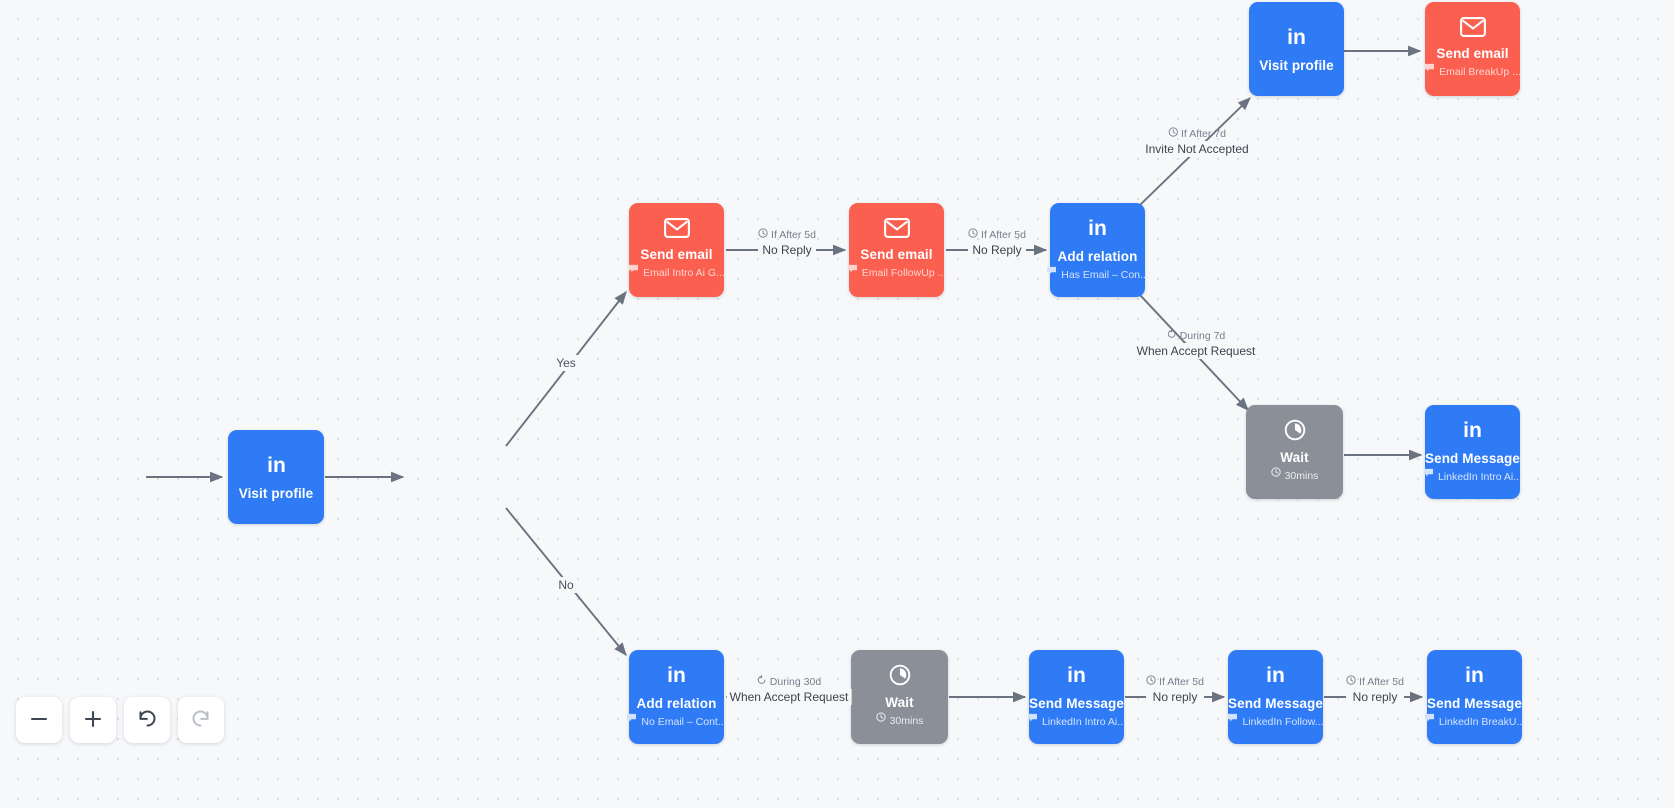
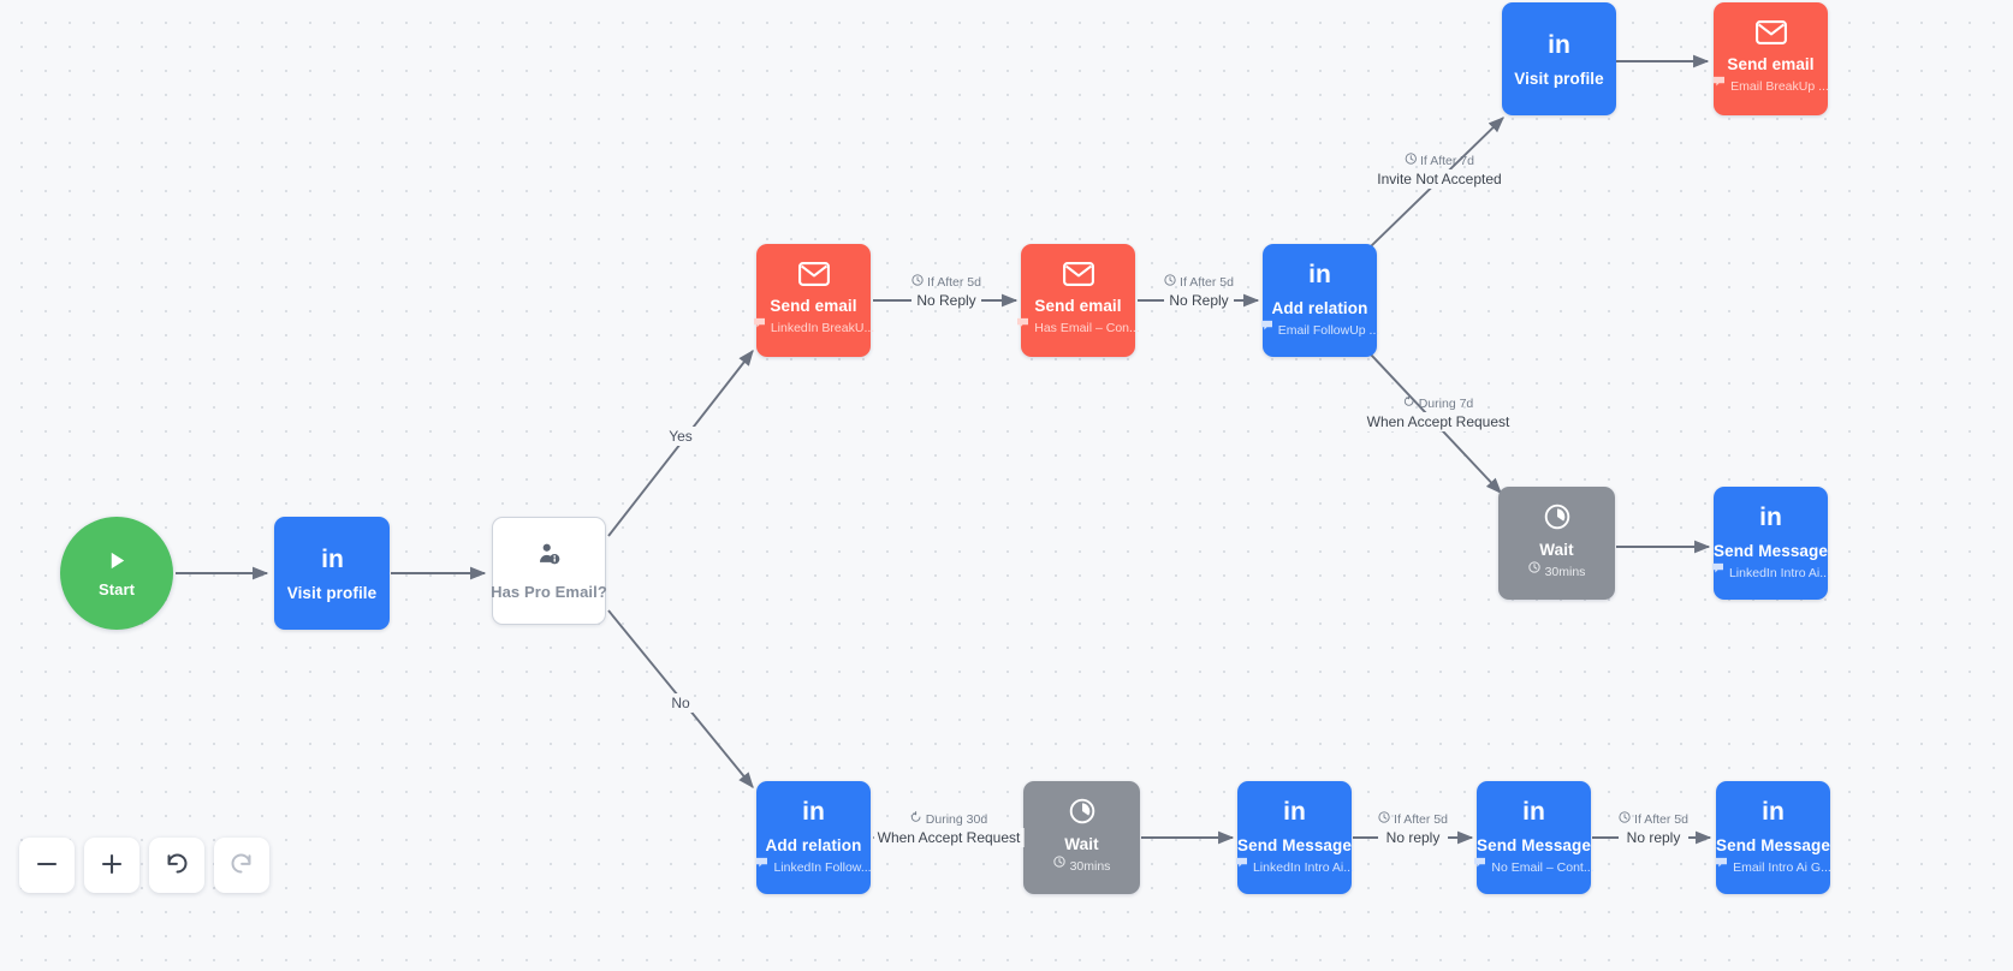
+ Start
  in
  Visit profile
+ Has Pro Email?
  Send email
- Email Intro Ai G...
+ LinkedIn BreakU...
  Send email
- Email FollowUp ...
+ Has Email – Con...
  in
  Add relation
- Has Email – Con...
+ Email FollowUp ...
  in
  Visit profile
  Send email
  Email BreakUp ...
  Wait
  30mins
  in
  Send Message
  LinkedIn Intro Ai...
  in
  Add relation
- No Email – Cont...
+ LinkedIn Follow...
  Wait
  30mins
  in
  Send Message
  LinkedIn Intro Ai...
  in
  Send Message
- LinkedIn Follow...
+ No Email – Cont...
  in
  Send Message
- LinkedIn BreakU...
+ Email Intro Ai G...
  Yes
  No
  If After 5d
  No Reply
  If After 5d
  No Reply
  If After 7d
  Invite Not Accepted
  During 7d
  When Accept Request
  During 30d
  When Accept Request
  If After 5d
  No reply
  If After 5d
  No reply
